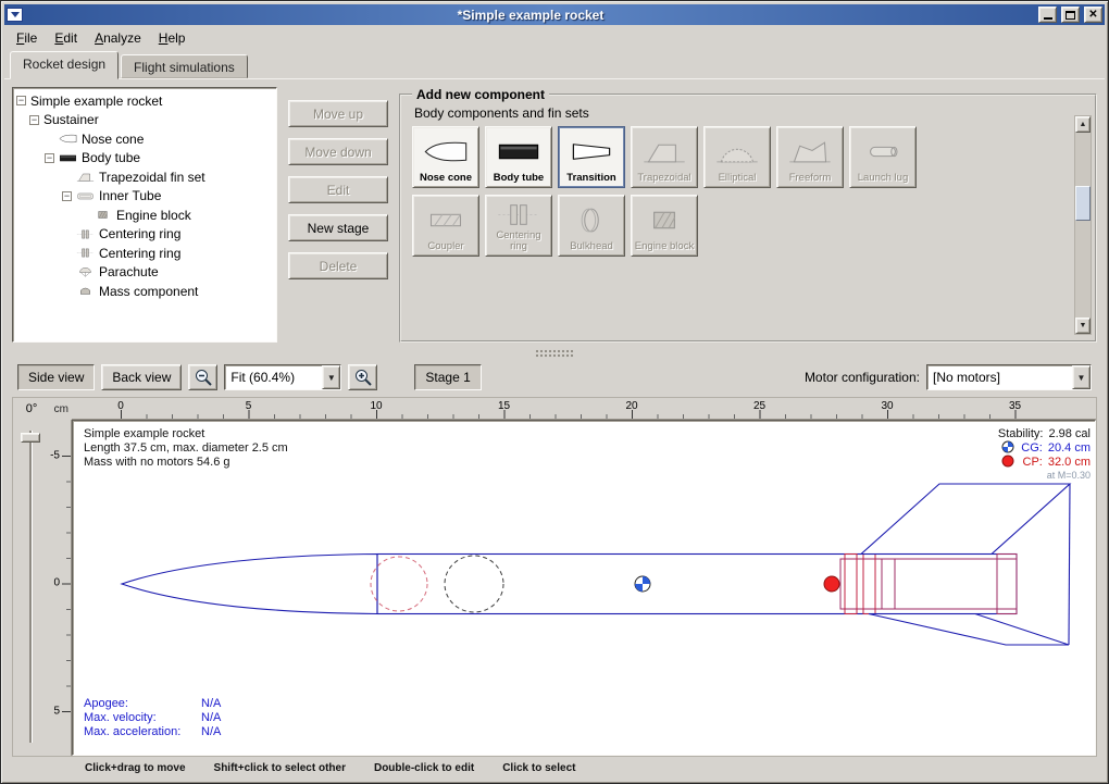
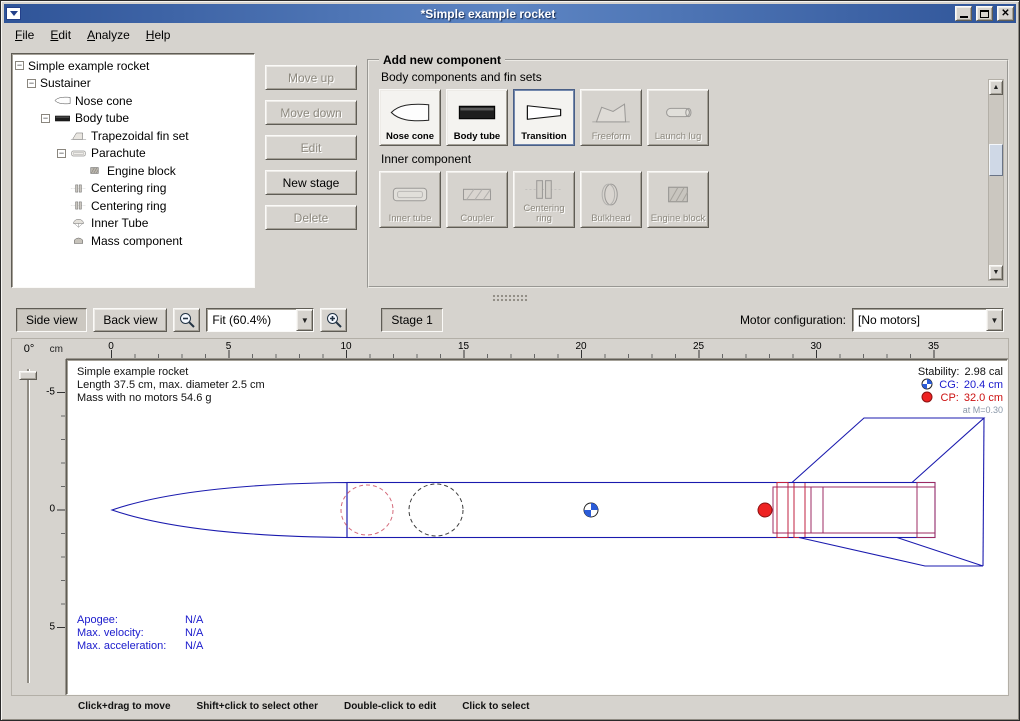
  *Simple example rocket
  ✕
  File
  Edit
  Analyze
  Help
- Rocket design
- Flight simulations
  −
  Simple example rocket
  −
  Sustainer
  Nose cone
  −
  Body tube
  Trapezoidal fin set
  −
- Inner Tube
+ Parachute
  Engine block
  Centering ring
  Centering ring
- Parachute
+ Inner Tube
  Mass component
  Move up
  Move down
  Edit
  New stage
  Delete
  Add new component
  Body components and fin sets
  Nose cone
  Body tube
  Transition
- Trapezoidal
- Elliptical
  Freeform
  Launch lug
+ Inner component
+ Inner tube
  Coupler
  Centering ring
  Bulkhead
  Engine block
  Side view
  Back view
  Fit (60.4%)
  ▼
  Stage 1
  Motor configuration:
  [No motors]
  ▼
  0°
  cm
  0
  5
  10
  15
  20
  25
  30
  35
  -5
  0
  5
  Simple example rocket
  Length 37.5 cm, max. diameter 2.5 cm
  Mass with no motors 54.6 g
  Stability: 2.98 cal
  CG: 20.4 cm
  CP: 32.0 cm
  at M=0.30
  Apogee:
  N/A
  Max. velocity:
  N/A
  Max. acceleration:
  N/A
  Click+drag to move
  Shift+click to select other
  Double-click to edit
  Click to select
